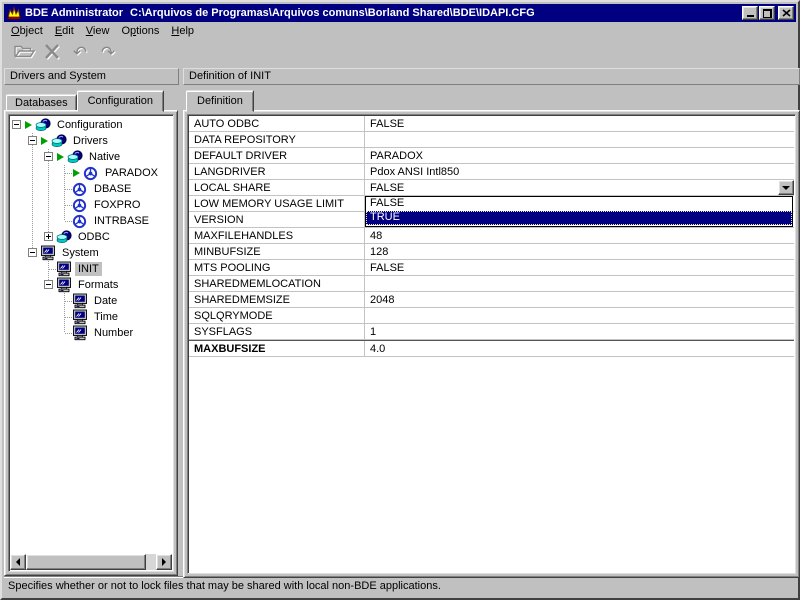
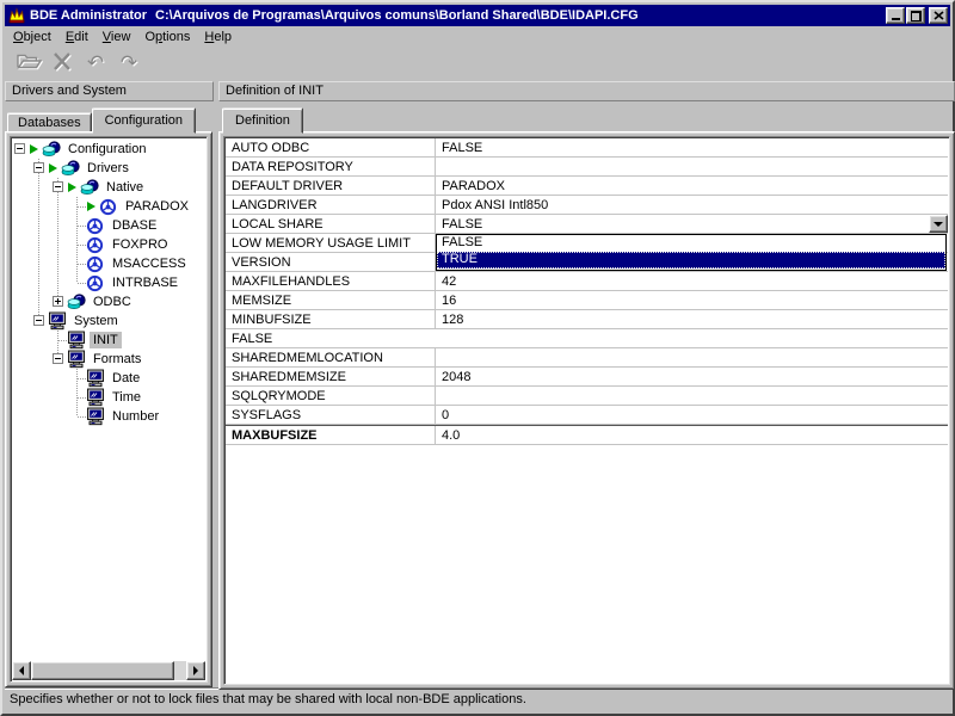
  BDE Administrator C:\Arquivos de Programas\Arquivos comuns\Borland Shared\BDE\IDAPI.CFG
  Object
  Edit
  View
  Options
  Help
  ↶
  ↷
  Drivers and System
  Definition of INIT
  Databases
  Configuration
  Definition
  Configuration
  Drivers
  Native
  PARADOX
  DBASE
  FOXPRO
+ MSACCESS
  INTRBASE
  ODBC
  System
  INIT
  Formats
  Date
  Time
  Number
  AUTO ODBC
  FALSE
  DATA REPOSITORY
  DEFAULT DRIVER
  PARADOX
  LANGDRIVER
  Pdox ANSI Intl850
  LOCAL SHARE
  FALSE
  LOW MEMORY USAGE LIMIT
  VERSION
  MAXFILEHANDLES
- 48
+ 42
+ MEMSIZE
+ 16
  MINBUFSIZE
  128
- MTS POOLING
  FALSE
  SHAREDMEMLOCATION
  SHAREDMEMSIZE
  2048
  SQLQRYMODE
  SYSFLAGS
- 1
+ 0
  MAXBUFSIZE
  4.0
  FALSE
  TRUE
  Specifies whether or not to lock files that may be shared with local non-BDE applications.
